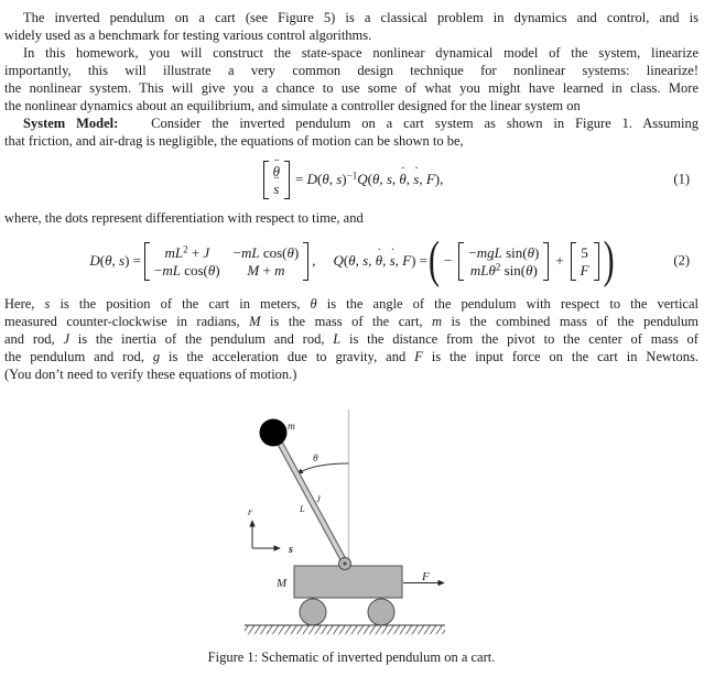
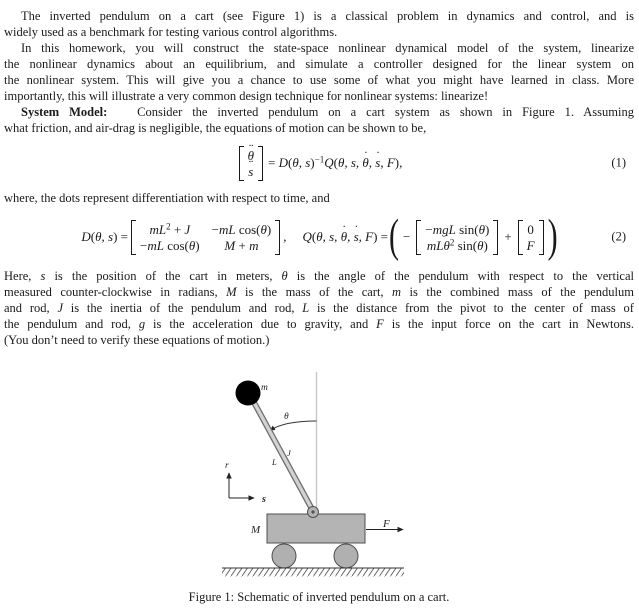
- The inverted pendulum on a cart (see Figure 5) is a classical problem in dynamics and control, and is
+ The inverted pendulum on a cart (see Figure 1) is a classical problem in dynamics and control, and is
  widely used as a benchmark for testing various control algorithms.
  In this homework, you will construct the state-space nonlinear dynamical model of the system, linearize
- importantly, this will illustrate a very common design technique for nonlinear systems: linearize!
+ the nonlinear dynamics about an equilibrium, and simulate a controller designed for the linear system on
  the nonlinear system. This will give you a chance to use some of what you might have learned in class. More
- the nonlinear dynamics about an equilibrium, and simulate a controller designed for the linear system on
+ importantly, this will illustrate a very common design technique for nonlinear systems: linearize!
  System Model: Consider the inverted pendulum on a cart system as shown in Figure 1. Assuming
- that friction, and air-drag is negligible, the equations of motion can be shown to be,
+ what friction, and air-drag is negligible, the equations of motion can be shown to be,
  θ
  s
  = D(θ, s)−1Q(θ, s, θ, s, F),
  (1)
  where, the dots represent differentiation with respect to time, and
  D(θ, s) =
  mL2 + J
  −mL cos(θ)
  −mL cos(θ)
  M + m
  ,
  Q(θ, s, θ, s, F) =
  (
  −
  −mgL sin(θ)
  mLθ2 sin(θ)
  +
- 5
+ 0
  F
  )
  (2)
  Here, s is the position of the cart in meters, θ is the angle of the pendulum with respect to the vertical
  measured counter-clockwise in radians, M is the mass of the cart, m is the combined mass of the pendulum
  and rod, J is the inertia of the pendulum and rod, L is the distance from the pivot to the center of mass of
  the pendulum and rod, g is the acceleration due to gravity, and F is the input force on the cart in Newtons.
  (You don’t need to verify these equations of motion.)
  m
  θ
  J
  L
  r
  s
  M
  F
  Figure 1: Schematic of inverted pendulum on a cart.
